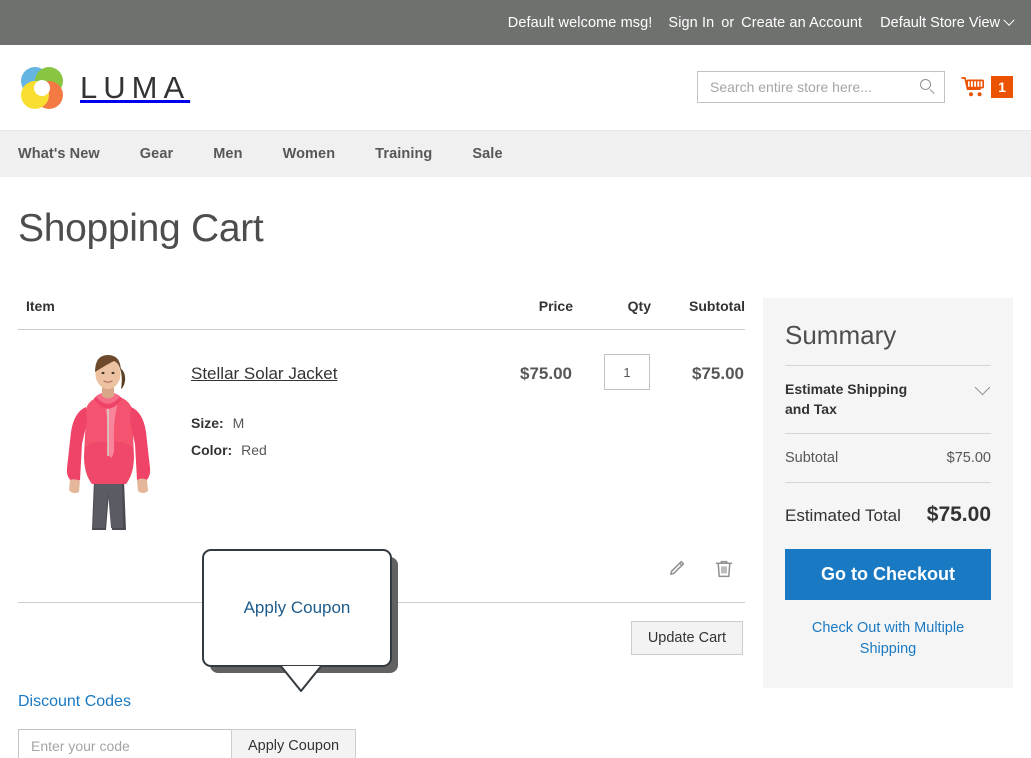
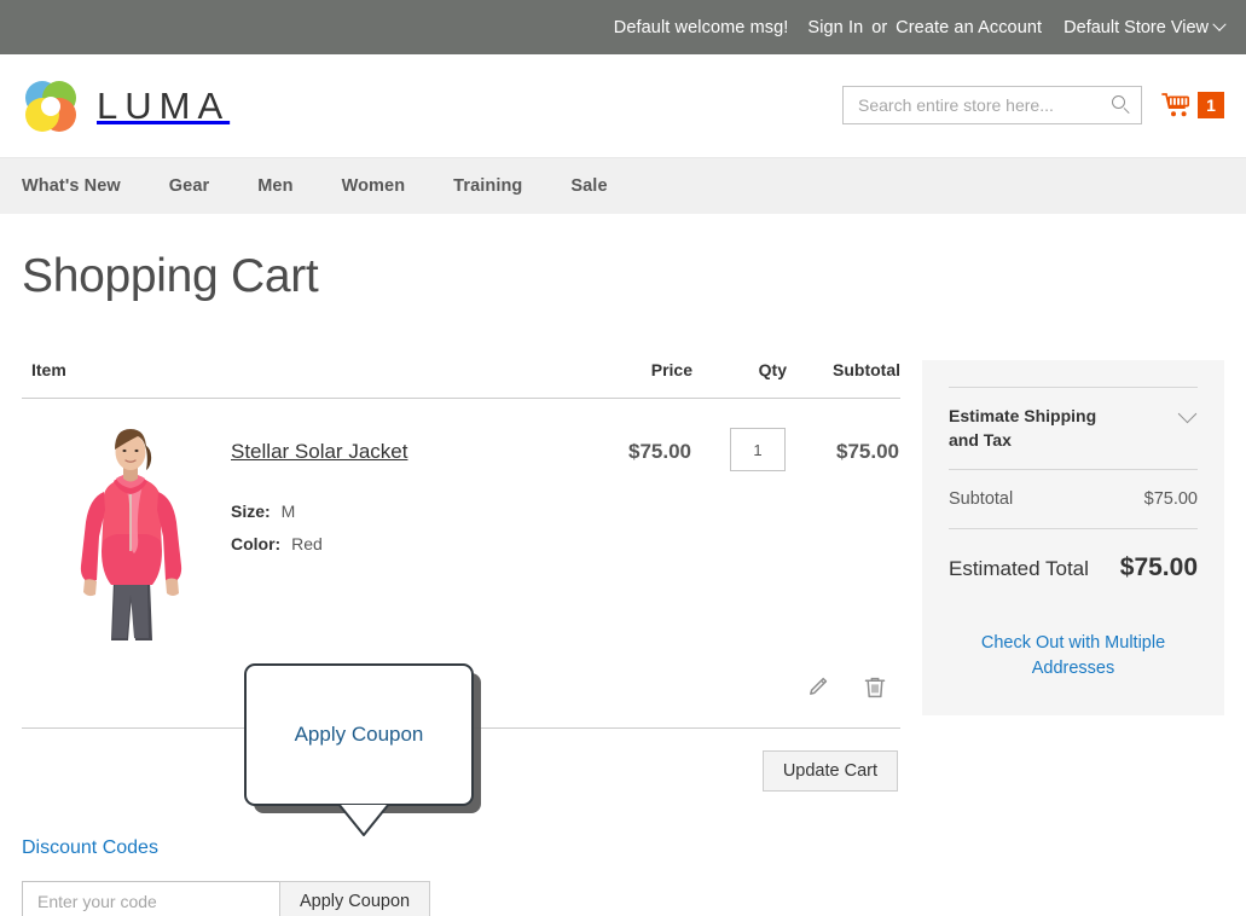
  Default welcome msg!
  Sign In
  or
  Create an Account
  Default Store View
  LUMA
  Search entire store here...
  1
  What's New
  Gear
  Men
  Women
  Training
  Sale
  Shopping Cart
  Item	Price	Qty	Subtotal
  Stellar Solar Jacket Size: M Color: Red	$75.00	1	$75.00
  Update Cart
  Discount Codes
  Enter your code
  Apply Coupon
- Summary
  Estimate Shipping and Tax
  Subtotal
  $75.00
  Estimated Total
  $75.00
- Go to Checkout
- Check Out with Multiple Shipping
+ Check Out with Multiple Addresses
  Apply Coupon
